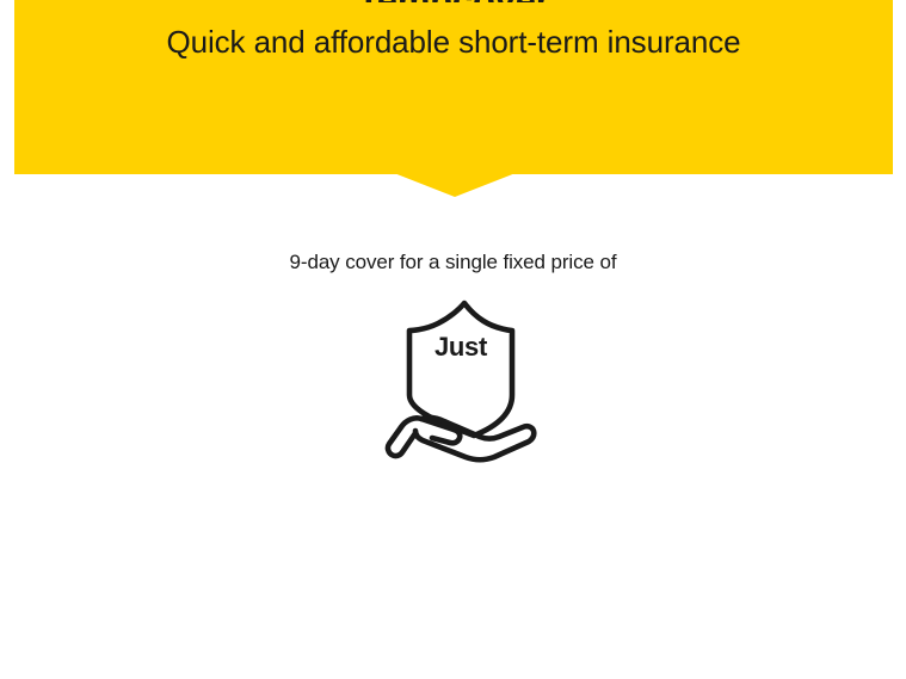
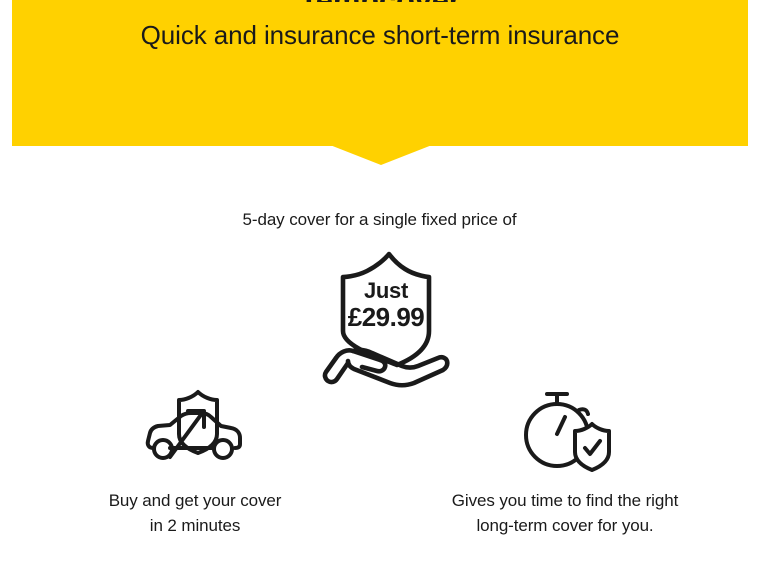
  Tempcover
- Quick and affordable short-term insurance
+ Quick and insurance short-term insurance
- 9-day cover for a single fixed price of
+ 5-day cover for a single fixed price of
  Just
+ £29.99
+ Buy and get your cover
+ in 2 minutes
+ Gives you time to find the right
+ long-term cover for you.
